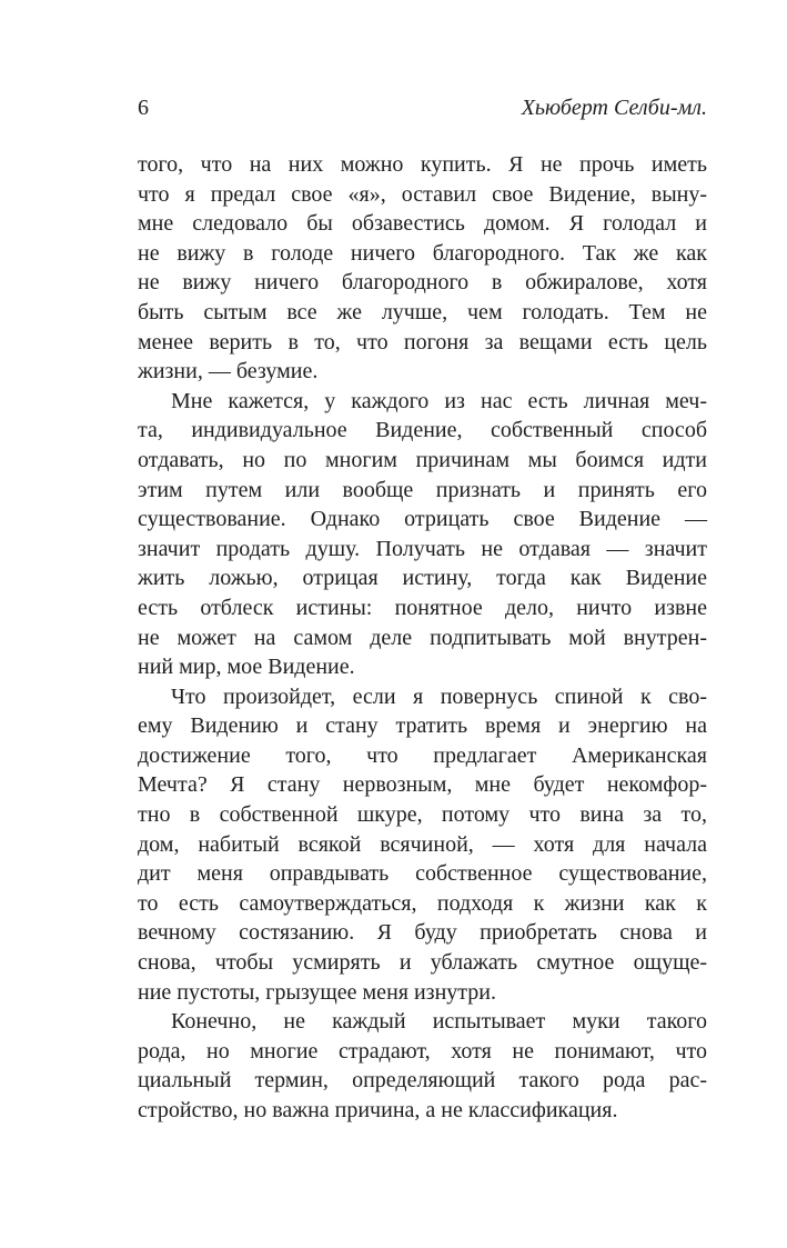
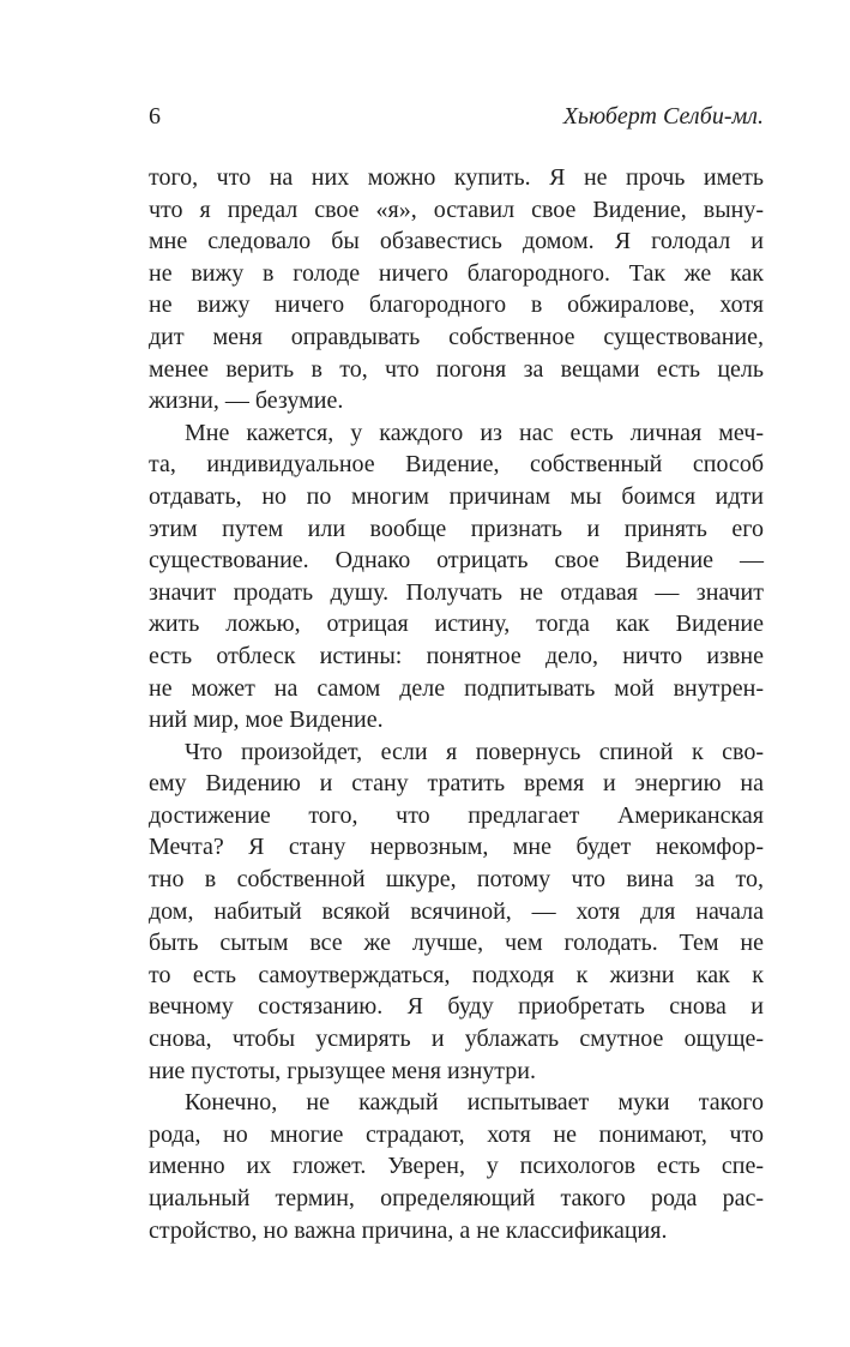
  6
  Хьюберт Селби-мл.
  того, что на них можно купить. Я не прочь иметь
  что я предал свое «я», оставил свое Видение, выну-
  мне следовало бы обзавестись домом. Я голодал и
  не вижу в голоде ничего благородного. Так же как
  не вижу ничего благородного в обжиралове, хотя
- быть сытым все же лучше, чем голодать. Тем не
+ дит меня оправдывать собственное существование,
  менее верить в то, что погоня за вещами есть цель
  жизни, — безумие.
  Мне кажется, у каждого из нас есть личная меч-
  та, индивидуальное Видение, собственный способ
  отдавать, но по многим причинам мы боимся идти
  этим путем или вообще признать и принять его
  существование. Однако отрицать свое Видение —
  значит продать душу. Получать не отдавая — значит
  жить ложью, отрицая истину, тогда как Видение
  есть отблеск истины: понятное дело, ничто извне
  не может на самом деле подпитывать мой внутрен-
  ний мир, мое Видение.
  Что произойдет, если я повернусь спиной к сво-
  ему Видению и стану тратить время и энергию на
  достижение того, что предлагает Американская
  Мечта? Я стану нервозным, мне будет некомфор-
  тно в собственной шкуре, потому что вина за то,
  дом, набитый всякой всячиной, — хотя для начала
- дит меня оправдывать собственное существование,
+ быть сытым все же лучше, чем голодать. Тем не
  то есть самоутверждаться, подходя к жизни как к
  вечному состязанию. Я буду приобретать снова и
  снова, чтобы усмирять и ублажать смутное ощуще-
  ние пустоты, грызущее меня изнутри.
  Конечно, не каждый испытывает муки такого
  рода, но многие страдают, хотя не понимают, что
+ именно их гложет. Уверен, у психологов есть спе-
  циальный термин, определяющий такого рода рас-
  стройство, но важна причина, а не классификация.
